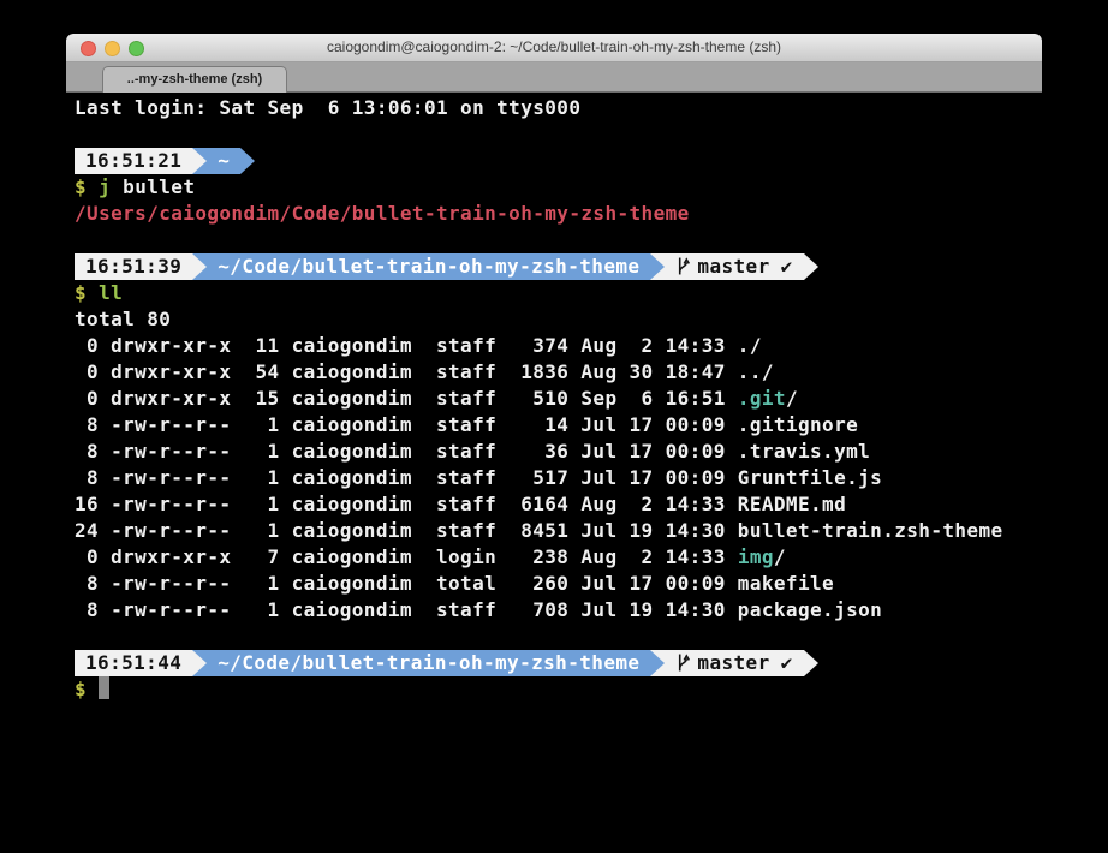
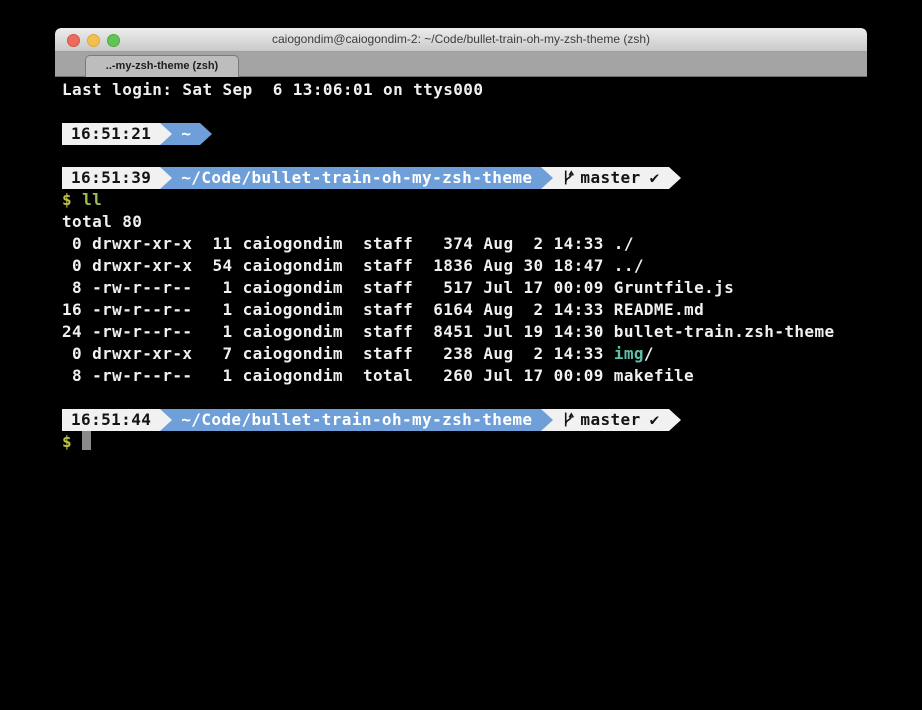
  caiogondim@caiogondim-2: ~/Code/bullet-train-oh-my-zsh-theme (zsh)
  ..-my-zsh-theme (zsh)
  Last login: Sat Sep 6 13:06:01 on ttys000
  16:51:21
  ~
- $ j bullet
- /Users/caiogondim/Code/bullet-train-oh-my-zsh-theme
  16:51:39
  ~/Code/bullet-train-oh-my-zsh-theme
  master ✔
  $ ll
  total 80
  0 drwxr-xr-x 11 caiogondim staff 374 Aug 2 14:33 ./
  0 drwxr-xr-x 54 caiogondim staff 1836 Aug 30 18:47 ../
- 0 drwxr-xr-x 15 caiogondim staff 510 Sep 6 16:51 .git/
- 8 -rw-r--r-- 1 caiogondim staff 14 Jul 17 00:09 .gitignore
- 8 -rw-r--r-- 1 caiogondim staff 36 Jul 17 00:09 .travis.yml
  8 -rw-r--r-- 1 caiogondim staff 517 Jul 17 00:09 Gruntfile.js
  16 -rw-r--r-- 1 caiogondim staff 6164 Aug 2 14:33 README.md
  24 -rw-r--r-- 1 caiogondim staff 8451 Jul 19 14:30 bullet-train.zsh-theme
- 0 drwxr-xr-x 7 caiogondim login 238 Aug 2 14:33 img/
+ 0 drwxr-xr-x 7 caiogondim staff 238 Aug 2 14:33 img/
  8 -rw-r--r-- 1 caiogondim total 260 Jul 17 00:09 makefile
- 8 -rw-r--r-- 1 caiogondim staff 708 Jul 19 14:30 package.json
  16:51:44
  ~/Code/bullet-train-oh-my-zsh-theme
  master ✔
  $
